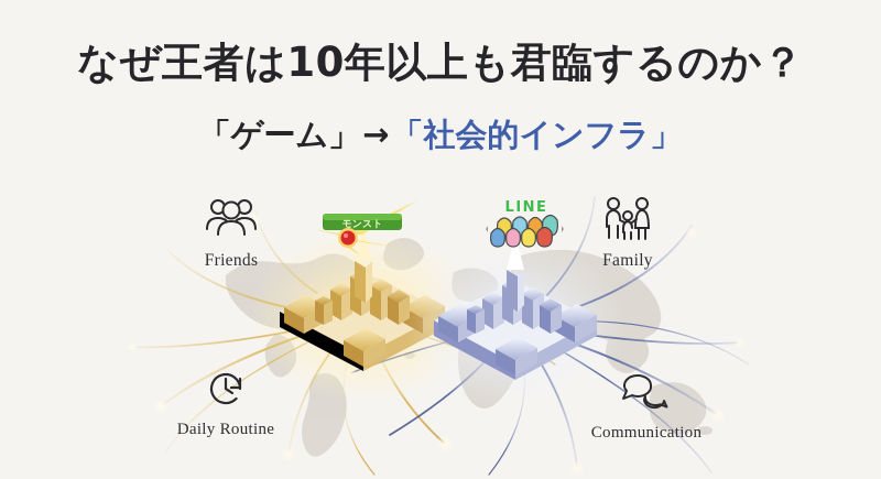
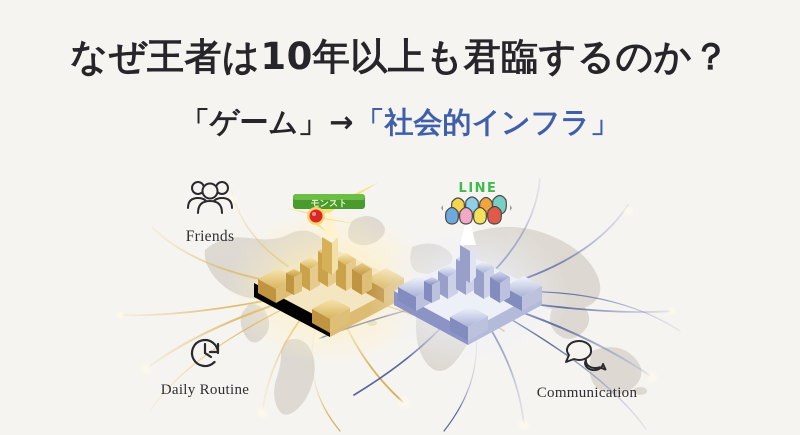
  なぜ王者は10年以上も君臨するのか？
  「ゲーム」→「社会的インフラ」
  Friends
- Family
  Daily Routine
  Communication
  モンスト
  LINE
